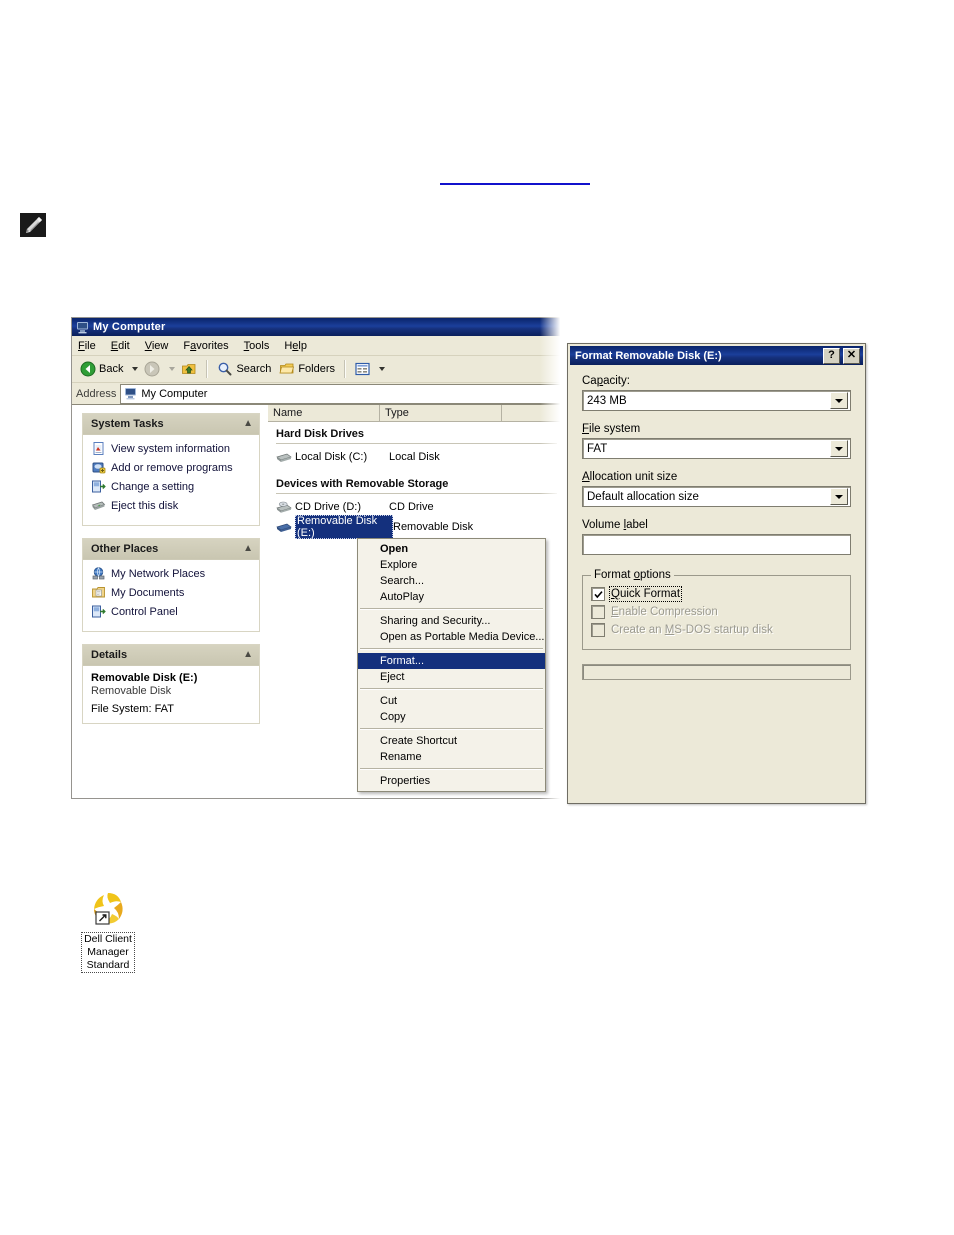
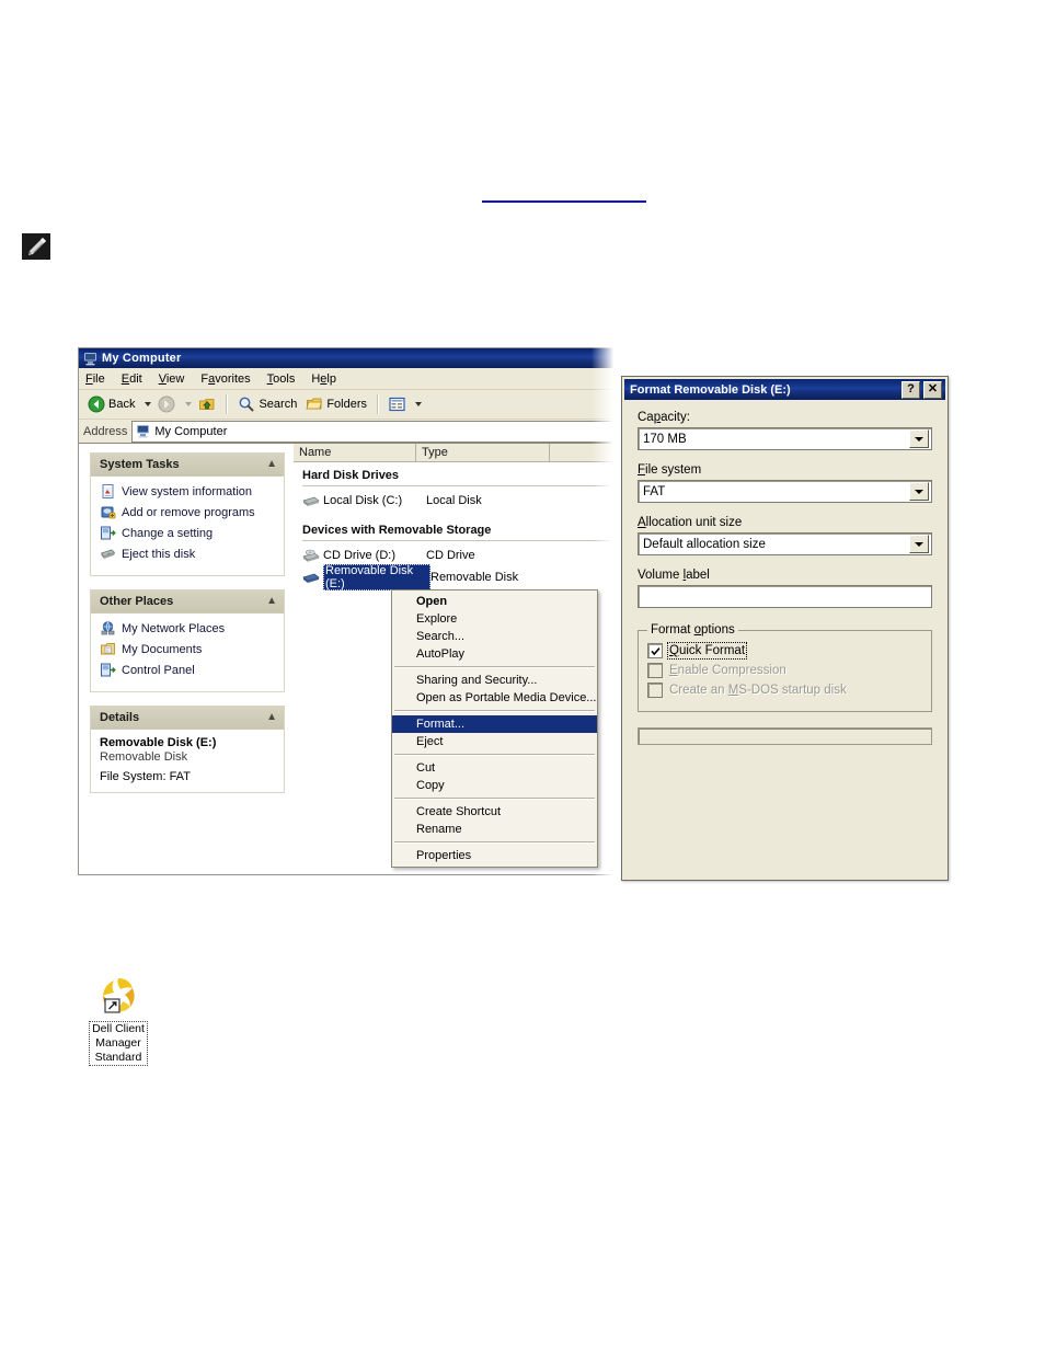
  My Computer
  File
  Edit
  View
  Favorites
  Tools
  Help
  Back
  Search
  Folders
  Address
  My Computer
  System Tasks
  ▲
  View system information
  Add or remove programs
  Change a setting
  Eject this disk
  Other Places
  ▲
  My Network Places
  My Documents
  Control Panel
  Details
  ▲
  Removable Disk (E:)
  Removable Disk
  File System: FAT
  Name
  Type
  Hard Disk Drives
  Local Disk (C:)
  Local Disk
  Devices with Removable Storage
  CD Drive (D:)
  CD Drive
  Removable Disk (E:)
  Removable Disk
  Open
  Explore
  Search...
  AutoPlay
  Sharing and Security...
  Open as Portable Media Device...
  Format...
  Eject
  Cut
  Copy
  Create Shortcut
  Rename
  Properties
  Format Removable Disk (E:)
  ?
  ✕
  Capacity:
- 243 MB
+ 170 MB
  File system
  FAT
  Allocation unit size
  Default allocation size
  Volume label
  Format options
  Quick Format
  Enable Compression
  Create an MS-DOS startup disk
  Dell Client
  Manager
  Standard
